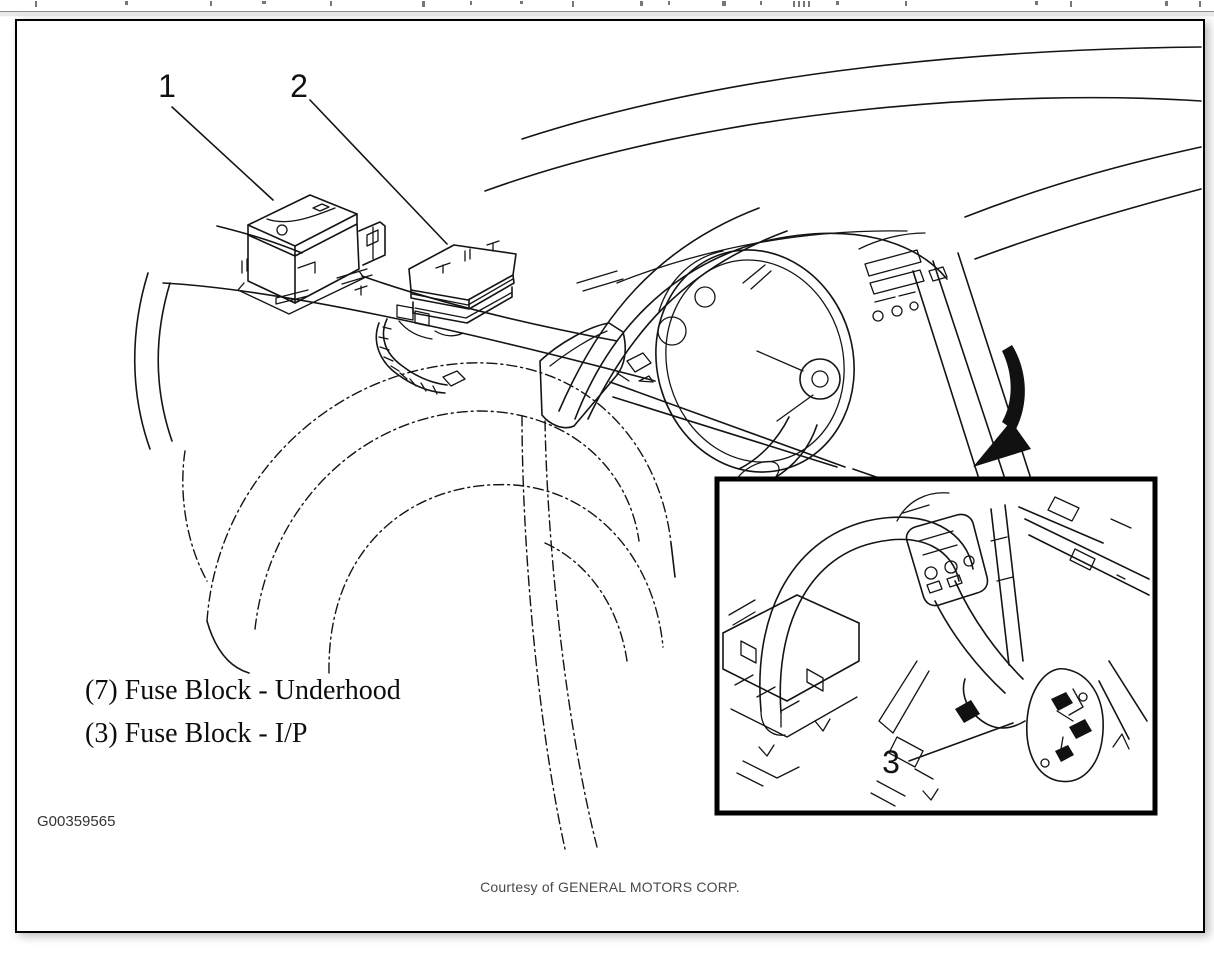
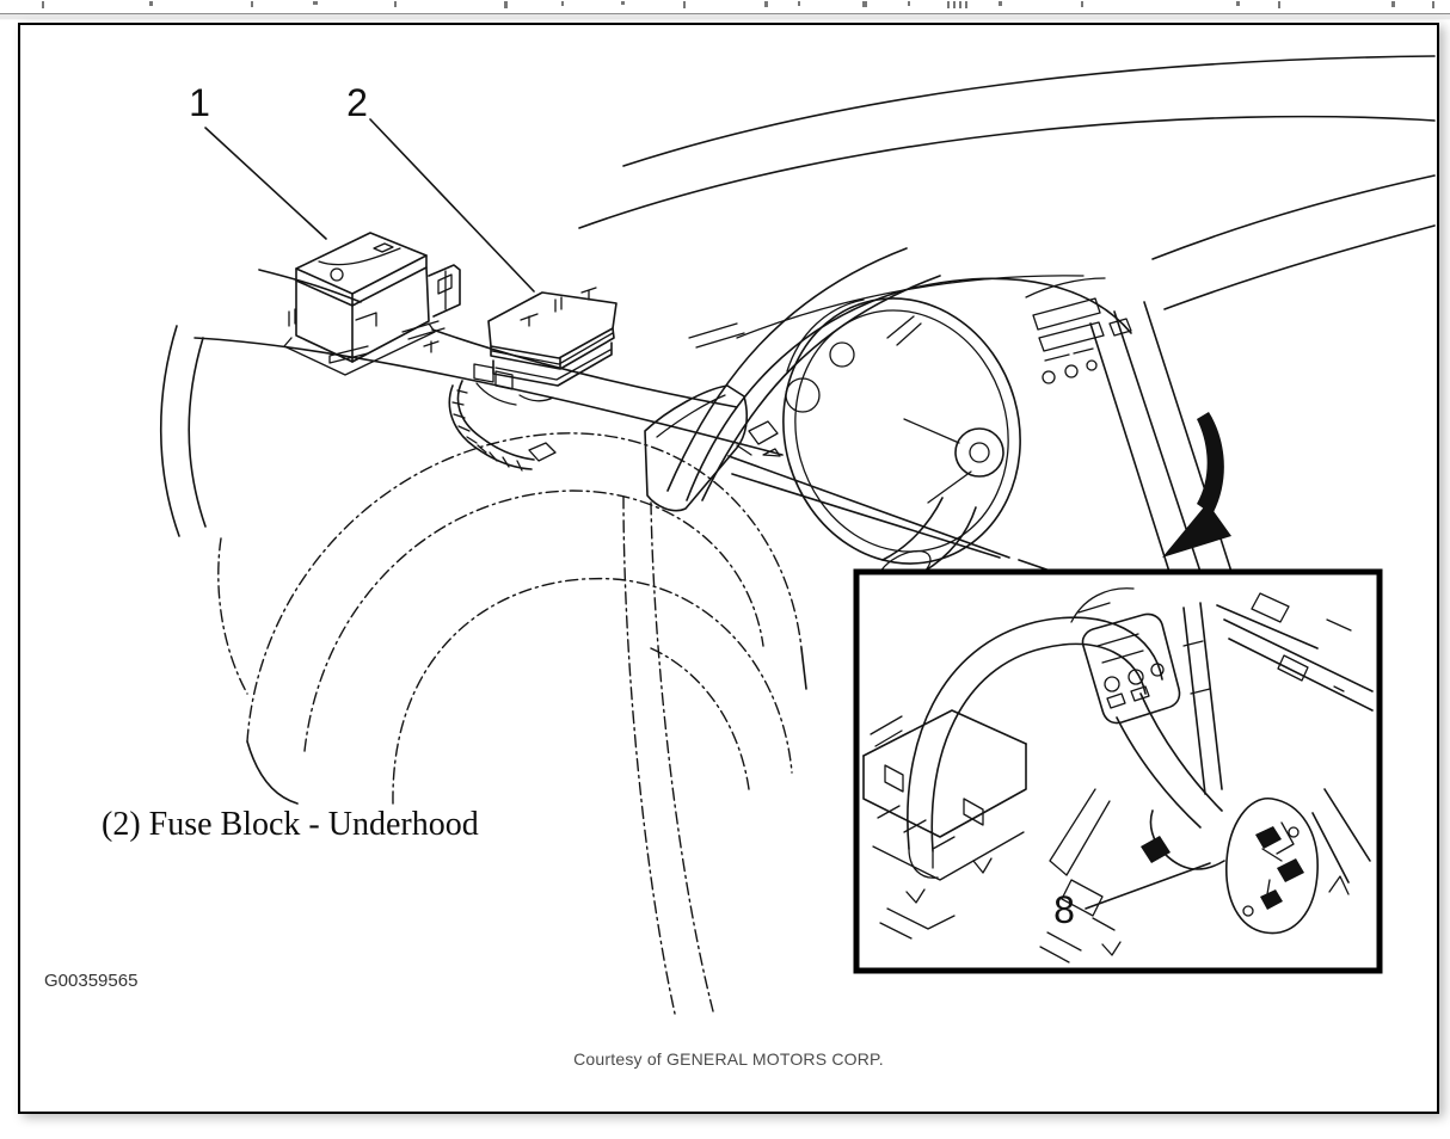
  1
  2
- 3
+ 8
- (7) Fuse Block - Underhood
+ (2) Fuse Block - Underhood
- (3) Fuse Block - I/P
  G00359565
  Courtesy of GENERAL MOTORS CORP.
